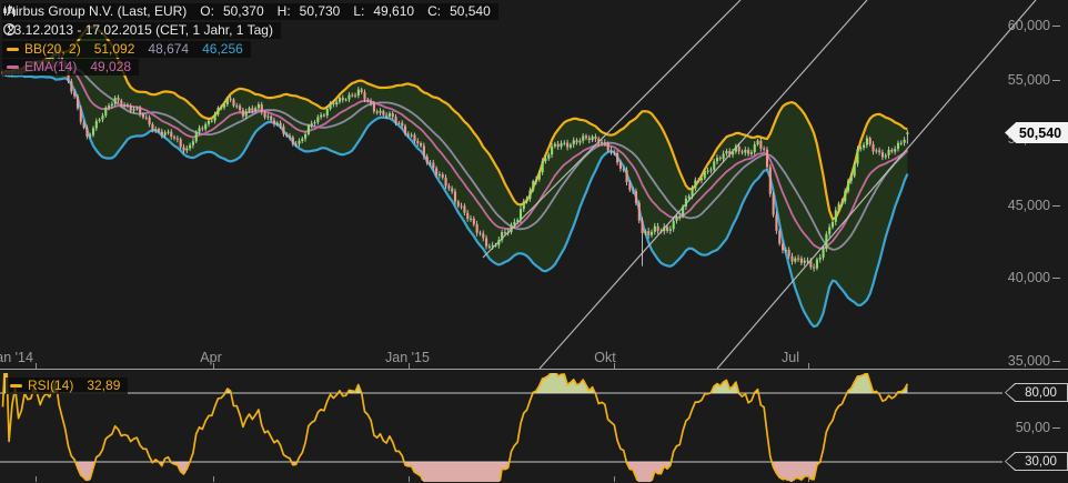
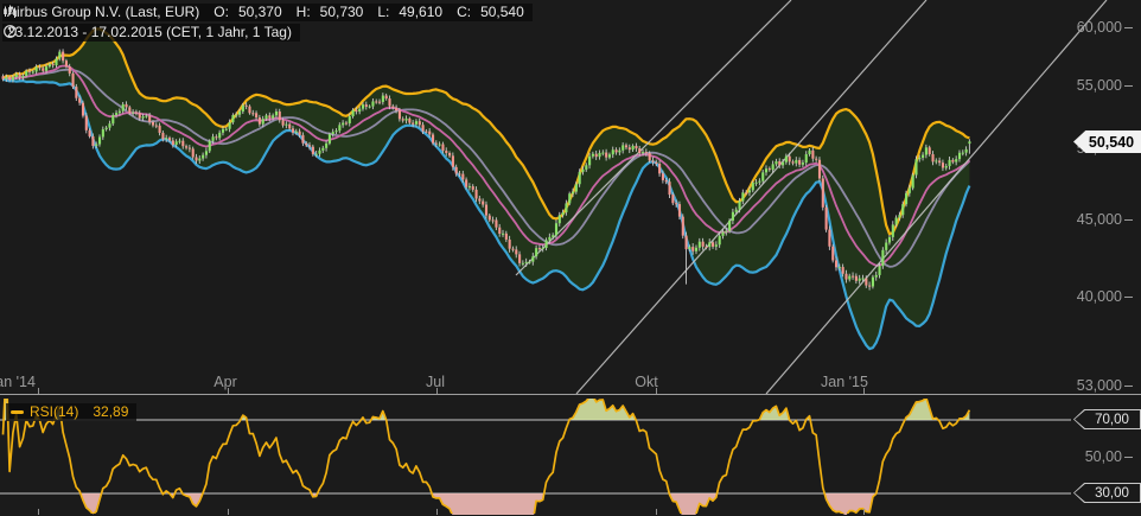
  Airbus Group N.V. (Last, EUR)
  O:
  50,370
  H:
  50,730
  L:
  49,610
  C:
  50,540
  3.12.2013 - 17.02.2015 (CET, 1 Jahr, 1 Tag)
- BB(20, 2)
- 51,092
- 48,674
- 46,256
- EMA(14)
- 49,028
  RSI(14)
  32,89
  60,000
  55,000
  45,000
  40,000
- 35,000
+ 53,000
  Apr
- Jan '15
+ Jul
  Okt
- Jul
+ Jan '15
  50,540
- 80,00
+ 70,00
  30,00
  50,00
